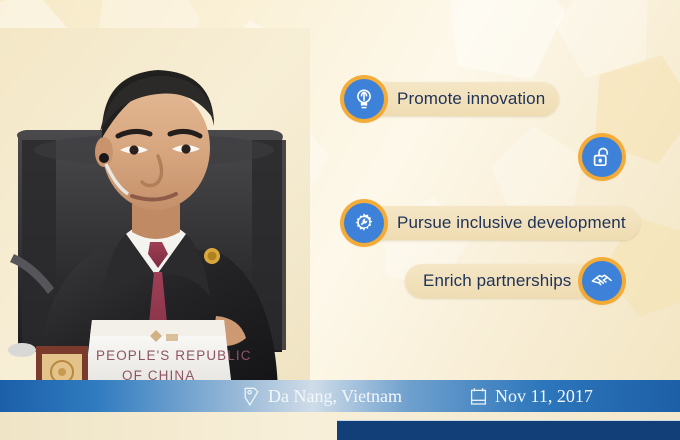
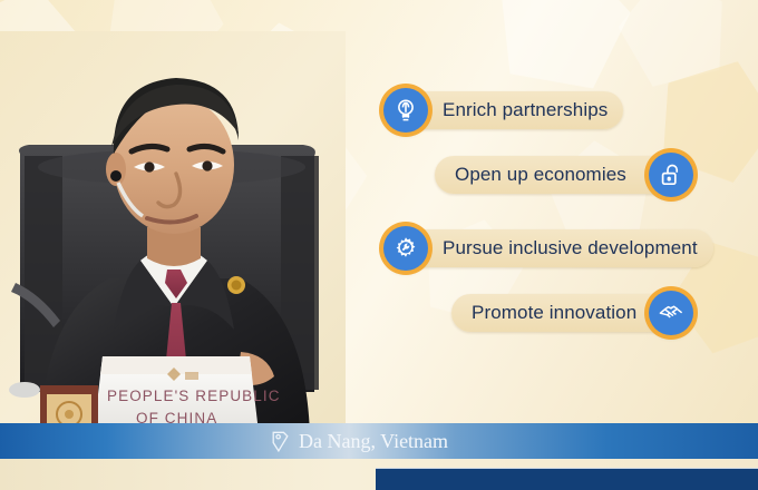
  PEOPLE'S REPUBLIC
  OF CHINA
- Promote innovation
+ Enrich partnerships
+ Open up economies
  Pursue inclusive development
- Enrich partnerships
+ Promote innovation
  Da Nang, Vietnam
- Nov 11, 2017
